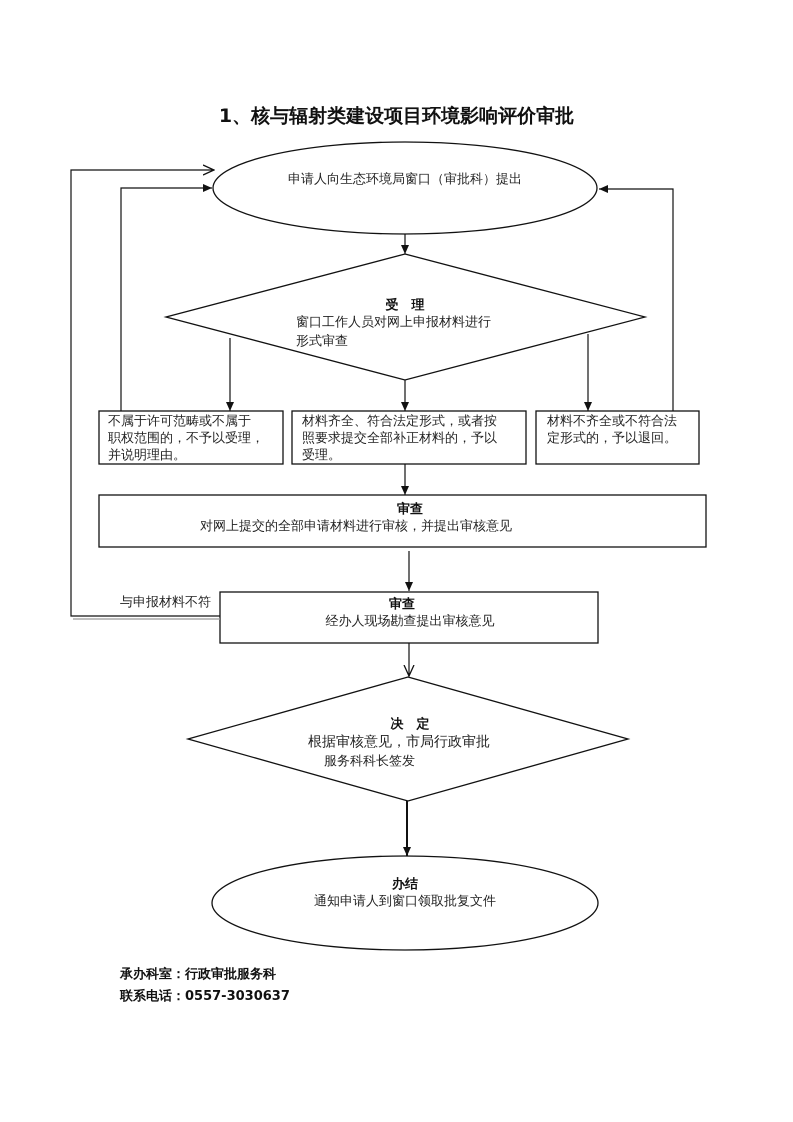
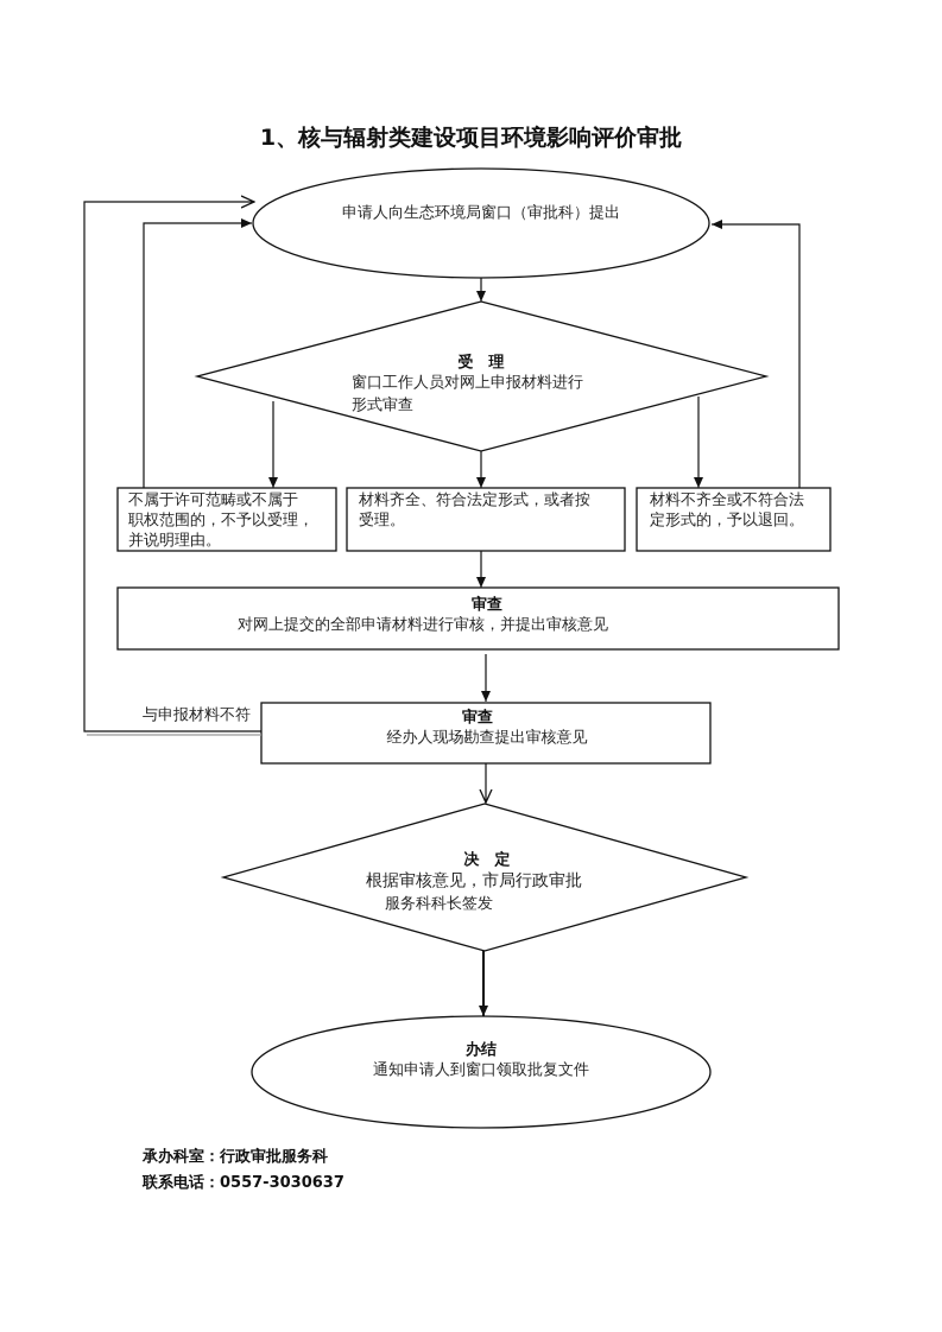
  1、核与辐射类建设项目环境影响评价审批
  申请人向生态环境局窗口（审批科）提出
  受 理
  窗口工作人员对网上申报材料进行
  形式审查
  不属于许可范畴或不属于
  职权范围的，不予以受理，
  并说明理由。
  材料齐全、符合法定形式，或者按
- 照要求提交全部补正材料的，予以
  受理。
  材料不齐全或不符合法
  定形式的，予以退回。
  审查
  对网上提交的全部申请材料进行审核，并提出审核意见
  与申报材料不符
  审查
  经办人现场勘查提出审核意见
  决 定
  根据审核意见，市局行政审批
  服务科科长签发
  办结
  通知申请人到窗口领取批复文件
  承办科室：行政审批服务科
  联系电话：0557-3030637
